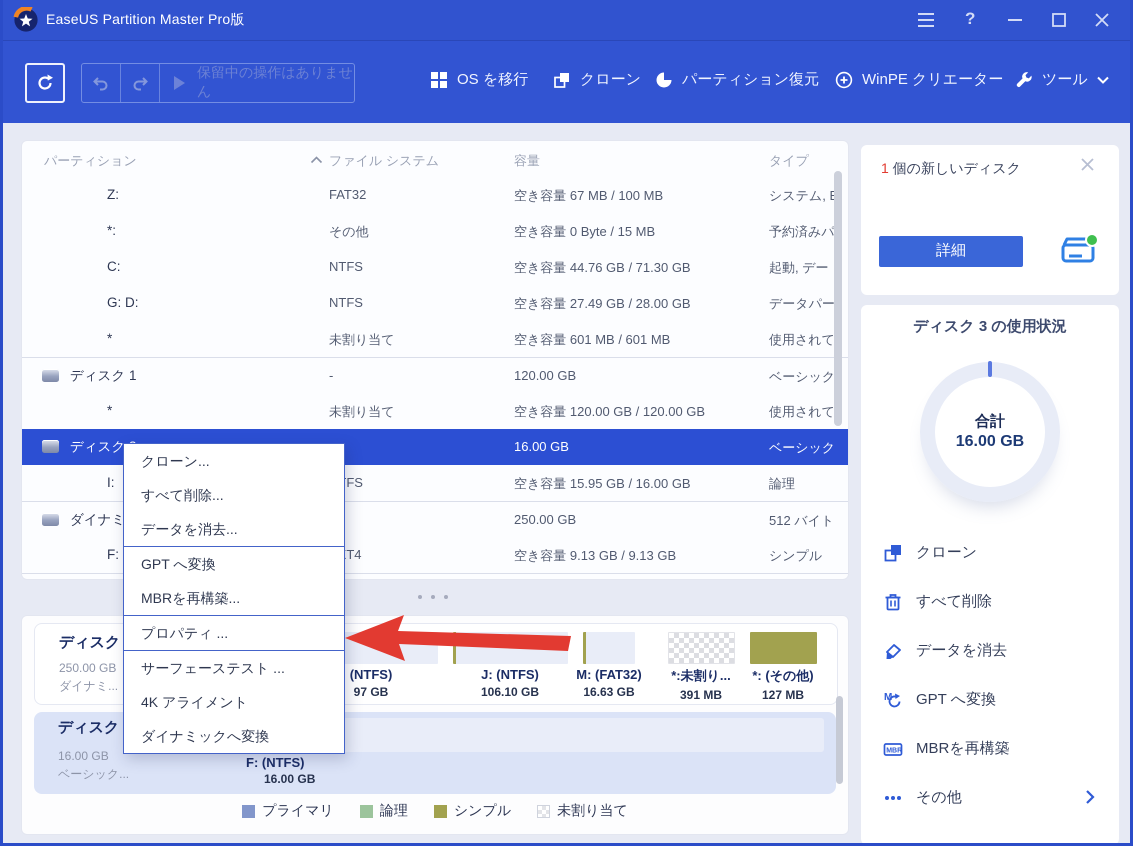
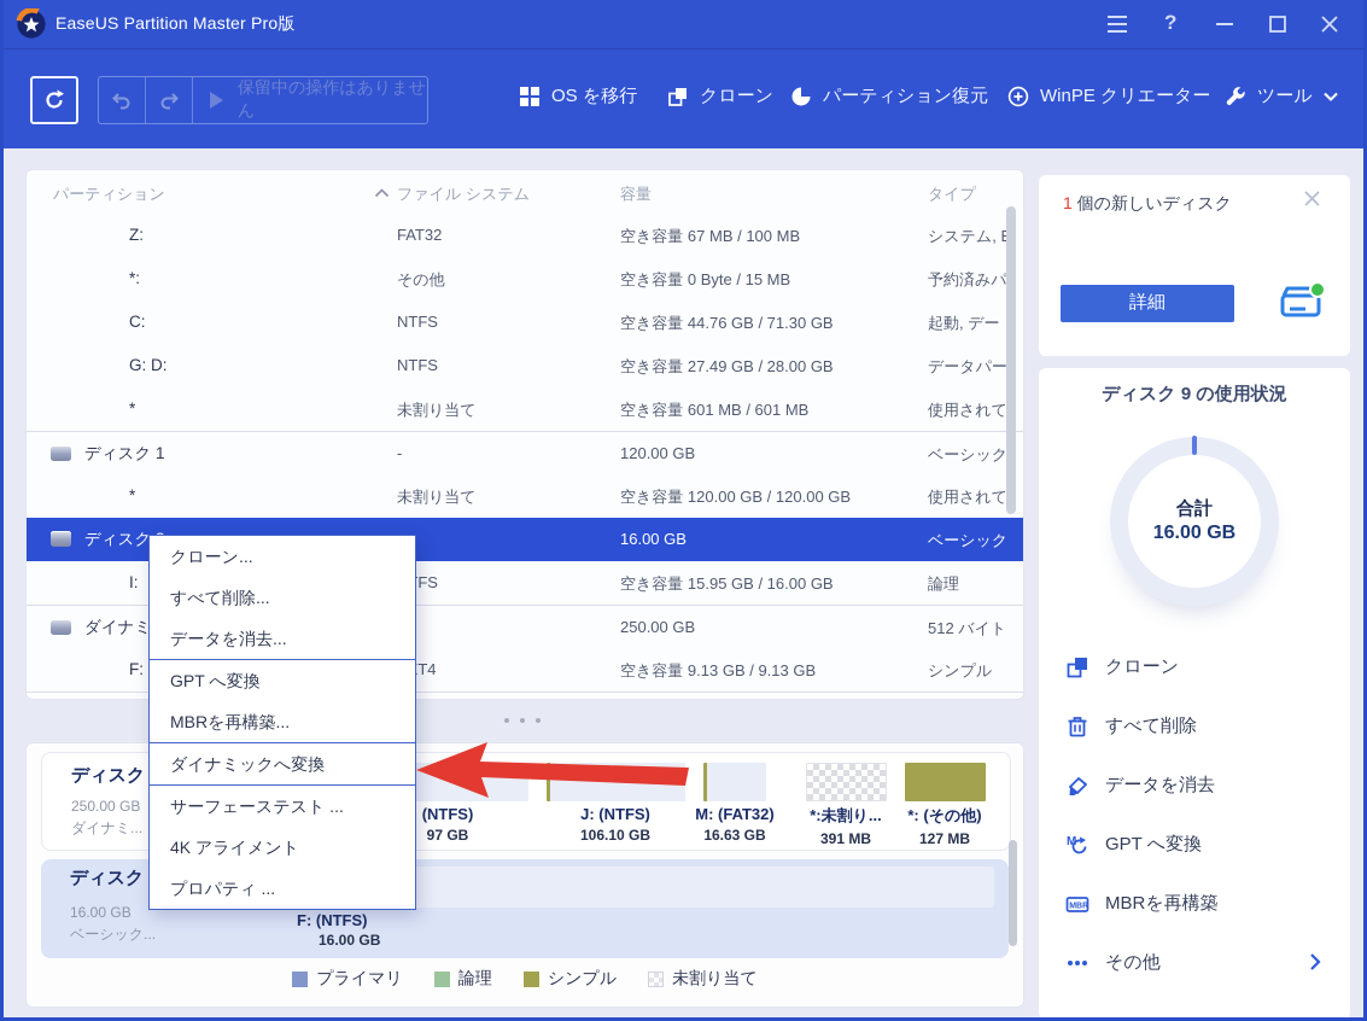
  EaseUS Partition Master Pro版
  ?
  保留中の操作はありません
  OS を移行
  クローン
  パーティション復元
  WinPE クリエーター
  ツール
  パーティション
  ファイル システム
  容量
  タイプ
  Z:
  FAT32
  空き容量 67 MB / 100 MB
  システム,
  *:
  その他
  空き容量 0 Byte / 15 MB
  予約済みパ
  C:
  NTFS
  空き容量 44.76 GB / 71.30 GB
  起動, デー
  G: D:
  NTFS
  空き容量 27.49 GB / 28.00 GB
  データパー
  *
  未割り当て
  空き容量 601 MB / 601 MB
  使用されて
  ディスク 1
  -
  120.00 GB
  ベーシック
  *
  未割り当て
  空き容量 120.00 GB / 120.00 GB
  使用されて
  ディスク
  16.00 GB
  ベーシック
  I:
  空き容量 15.95 GB / 16.00 GB
  論理
  250.00 GB
  512 バイト
  F:
  空き容量 9.13 GB / 9.13 GB
  シンプル
  ディスク
  250.00 GB
  ダイナミ...
  (NTFS)
  97 GB
  J: (NTFS)
  106.10 GB
  M: (FAT32)
  16.63 GB
  *:未割り...
  391 MB
  *: (その他)
  127 MB
  ディスク
  16.00 GB
  ベーシック...
  F: (NTFS)
  16.00 GB
  プライマリ
  論理
  シンプル
  未割り当て
  クローン...
  すべて削除...
  データを消去...
  GPT へ変換
  MBRを再構築...
- プロパティ ...
+ ダイナミックへ変換
  サーフェーステスト ...
  4K アライメント
- ダイナミックへ変換
+ プロパティ ...
  1 個の新しいディスク
  詳細
- ディスク 3 の使用状況
+ ディスク 9 の使用状況
  合計
  16.00 GB
  クローン
  すべて削除
  データを消去
  M
  GPT へ変換
  MBRを再構築
  その他
